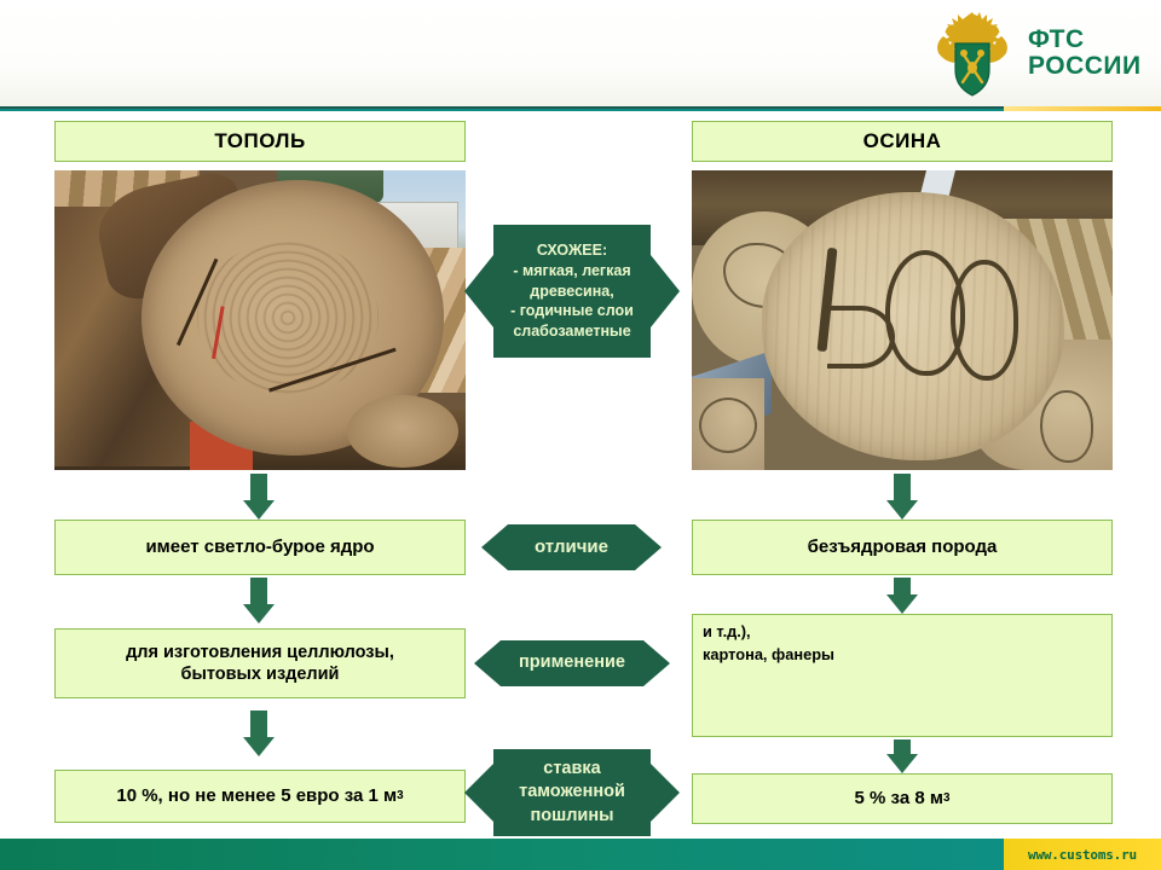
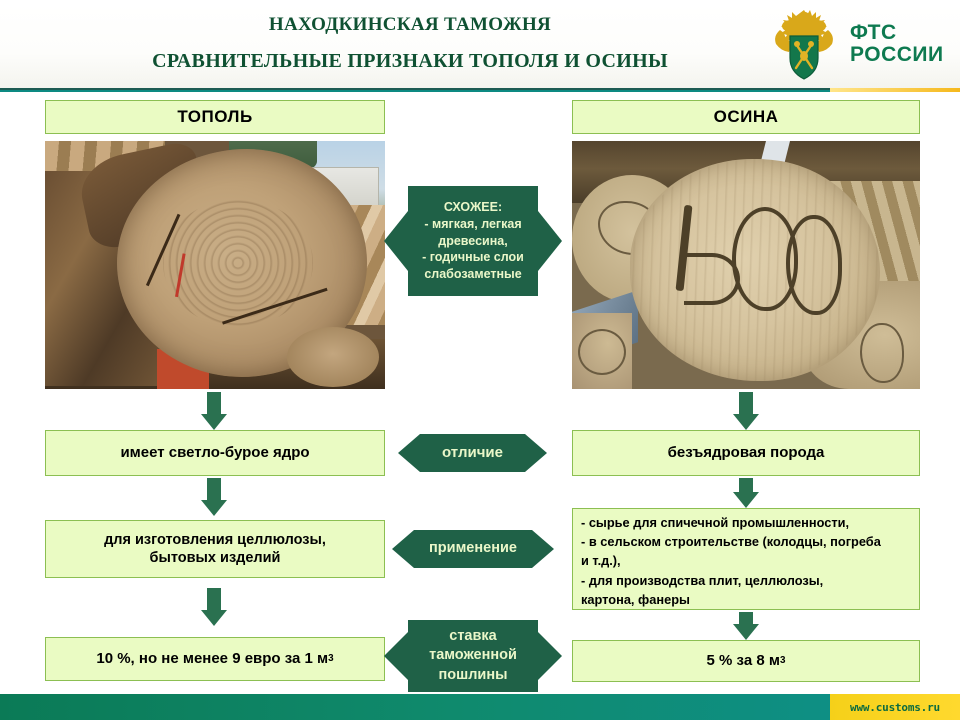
+ НАХОДКИНСКАЯ ТАМОЖНЯ
+ СРАВНИТЕЛЬНЫЕ ПРИЗНАКИ ТОПОЛЯ И ОСИНЫ
  ФТС
  РОССИИ
  ТОПОЛЬ
  ОСИНА
  СХОЖЕЕ:
  - мягкая, легкая
  древесина,
  - годичные слои
  слабозаметные
  имеет светло-бурое ядро
  отличие
  безъядровая порода
  для изготовления целлюлозы,
  бытовых изделий
  применение
+ - сырье для спичечной промышленности,
+ - в сельском строительстве (колодцы, погреба
  и т.д.),
+ - для производства плит, целлюлозы,
  картона, фанеры
- 10 %, но не менее 5 евро за 1 м
+ 10 %, но не менее 9 евро за 1 м
  3
  ставка
  таможенной
  пошлины
  5 % за 8 м
  3
  www.customs.ru
